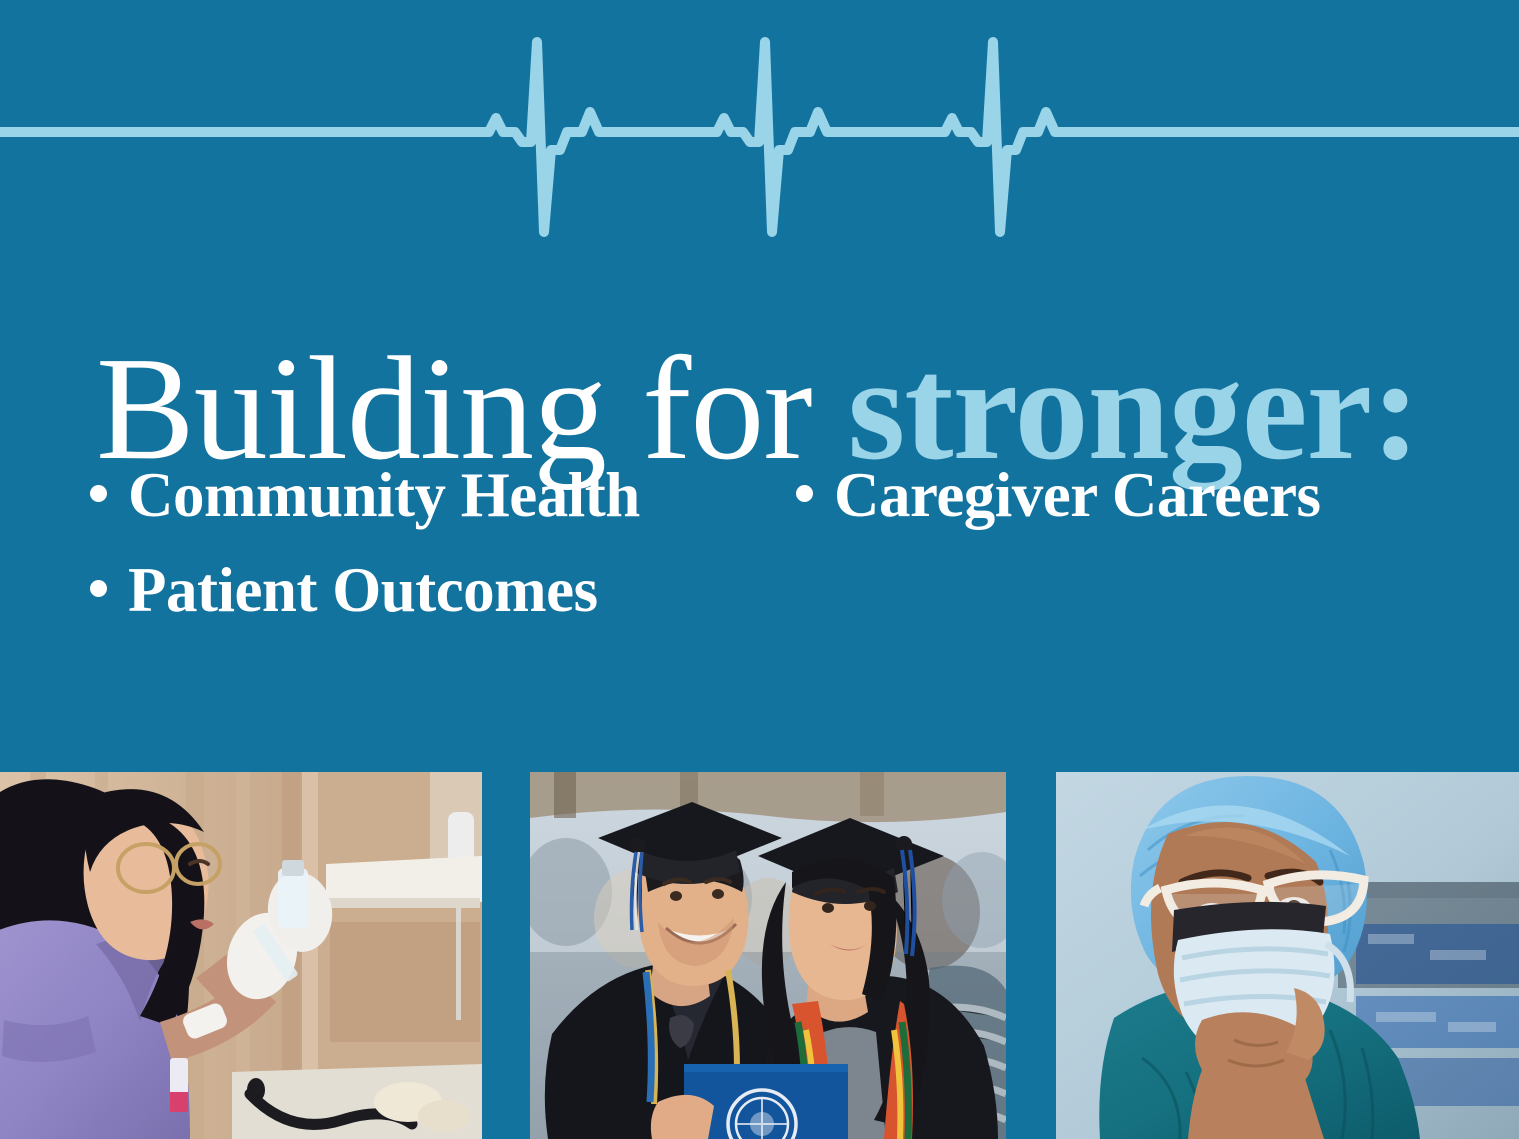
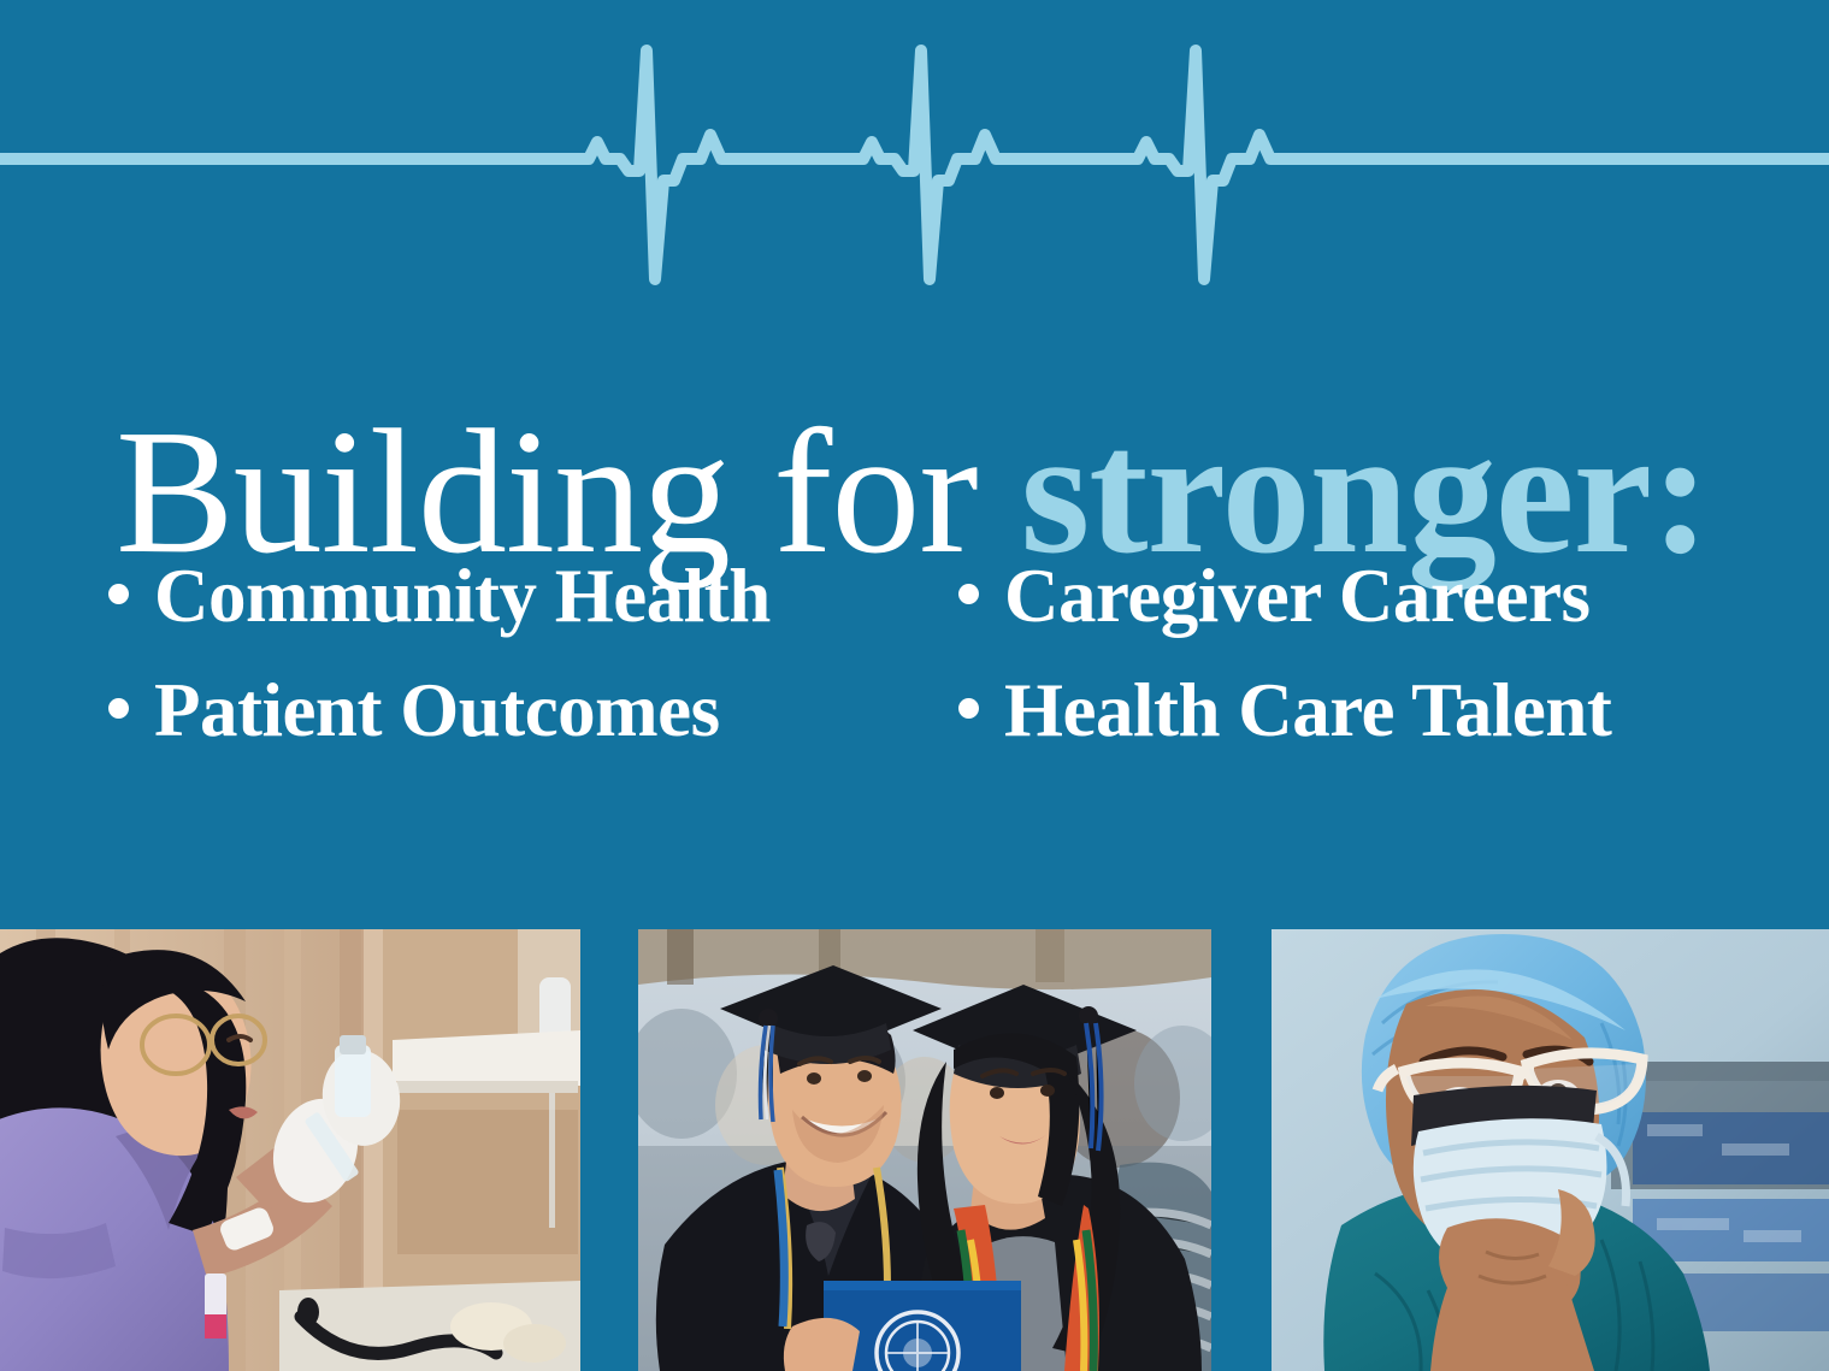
  Building for stronger:
  Community Health
  Caregiver Careers
  Patient Outcomes
+ Health Care Talent
